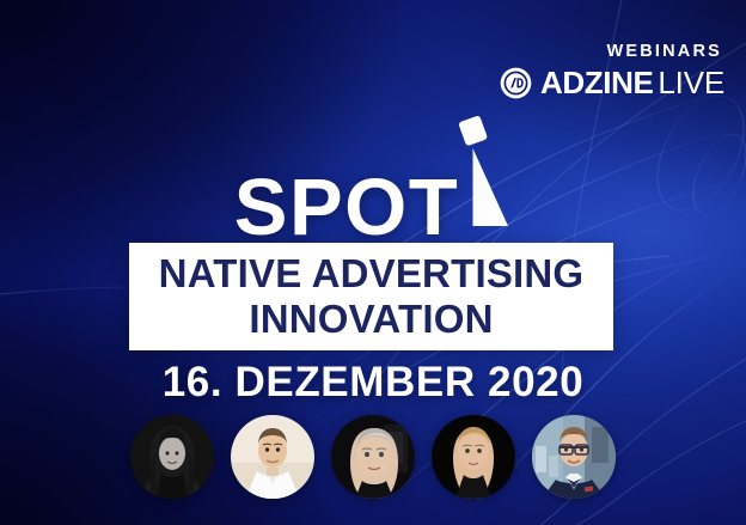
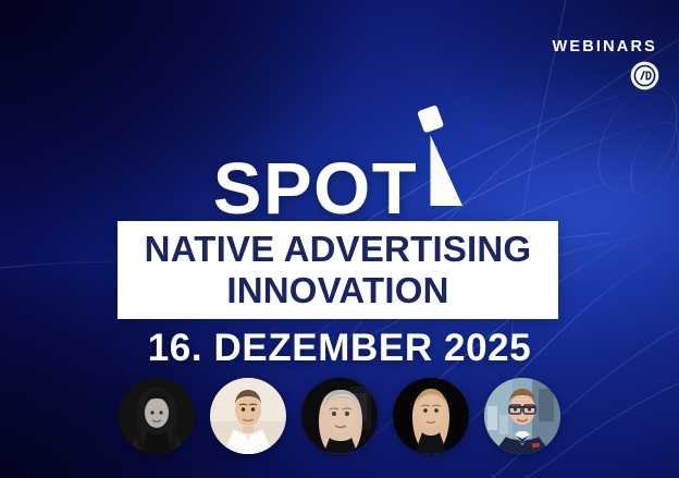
  WEBINARS
- ADZINE
- LIVE
  SPOT
  NATIVE ADVERTISING
  INNOVATION
- 16. DEZEMBER 2020
+ 16. DEZEMBER 2025
